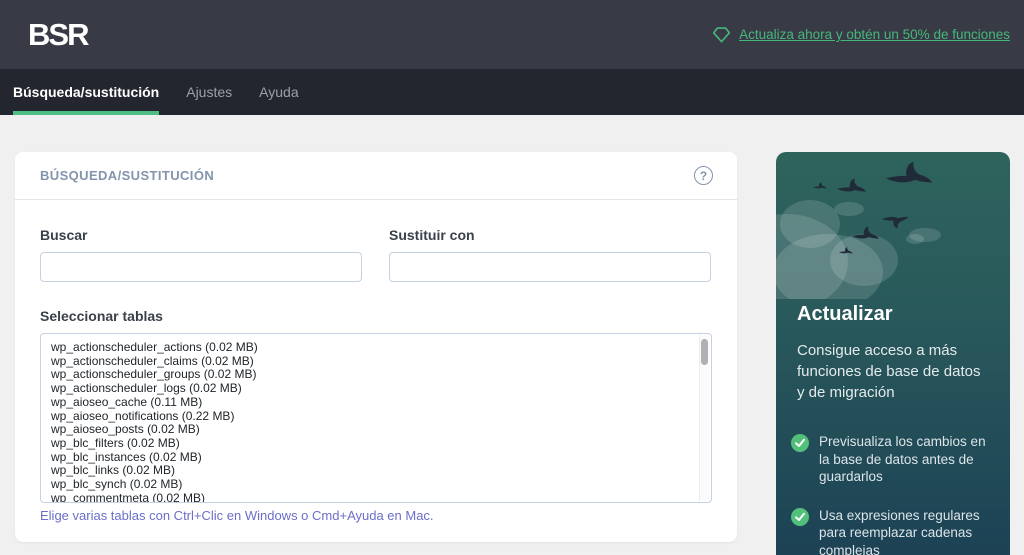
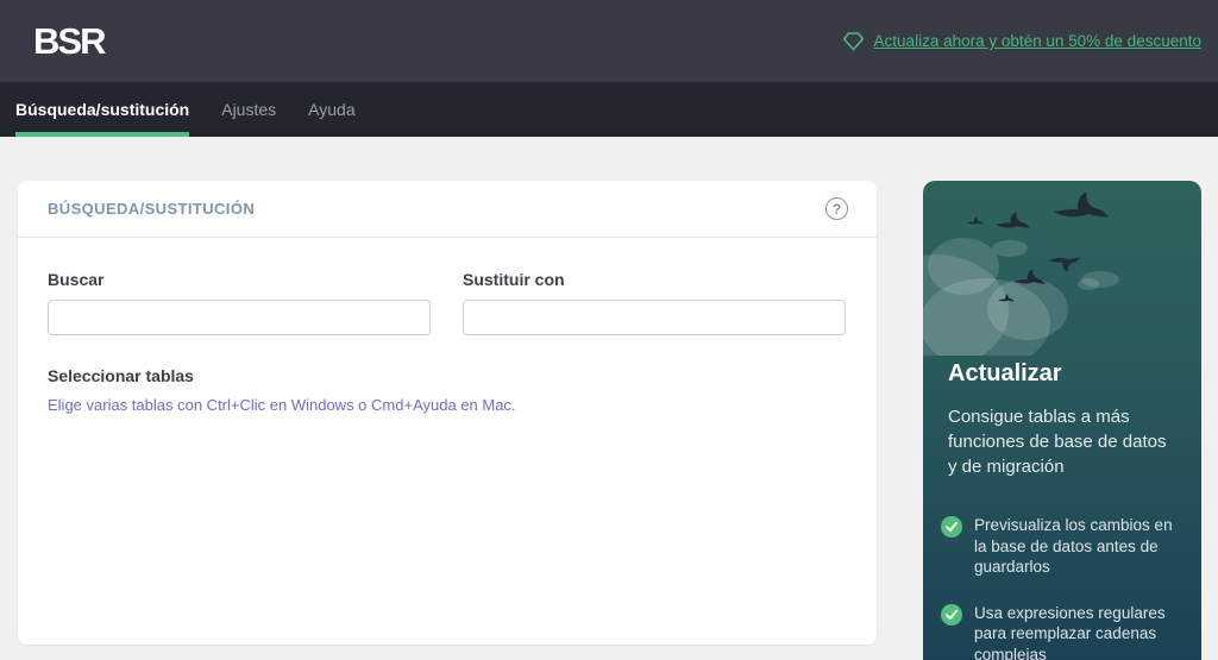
  BSR
- Actualiza ahora y obtén un 50% de funciones
+ Actualiza ahora y obtén un 50% de descuento
  Búsqueda/sustitución
  Ajustes
  Ayuda
  BÚSQUEDA/SUSTITUCIÓN
  ?
  Buscar
  Sustituir con
  Seleccionar tablas
- wp_actionscheduler_actions (0.02 MB)
- wp_actionscheduler_claims (0.02 MB)
- wp_actionscheduler_groups (0.02 MB)
- wp_actionscheduler_logs (0.02 MB)
- wp_aioseo_cache (0.11 MB)
- wp_aioseo_notifications (0.22 MB)
- wp_aioseo_posts (0.02 MB)
- wp_blc_filters (0.02 MB)
- wp_blc_instances (0.02 MB)
- wp_blc_links (0.02 MB)
- wp_blc_synch (0.02 MB)
- wp_commentmeta (0.02 MB)
  Elige varias tablas con Ctrl+Clic en Windows o Cmd+Ayuda en Mac.
  Actualizar
- Consigue acceso a más funciones de base de datos y de migración
+ Consigue tablas a más funciones de base de datos y de migración
  Previsualiza los cambios en la base de datos antes de guardarlos
  Usa expresiones regulares para reemplazar cadenas complejas
